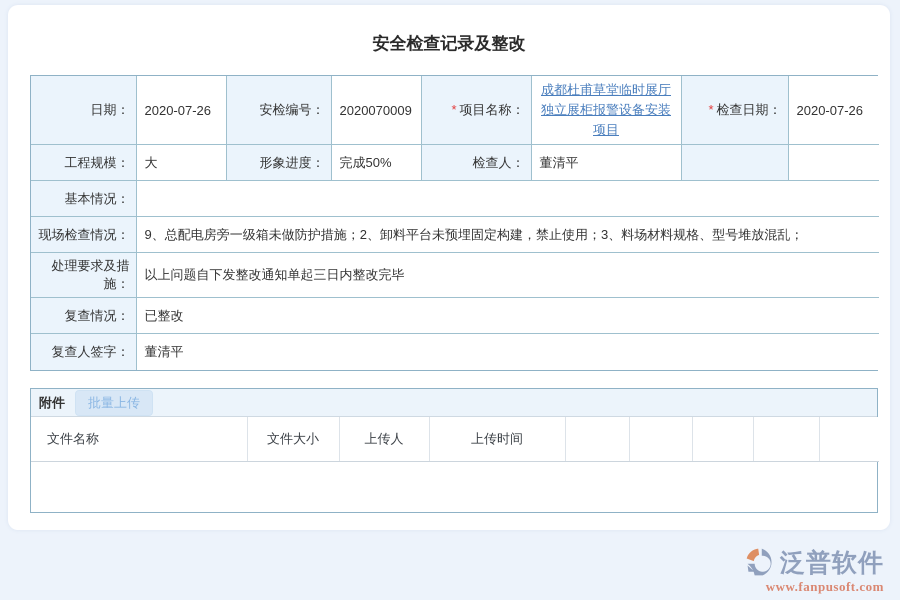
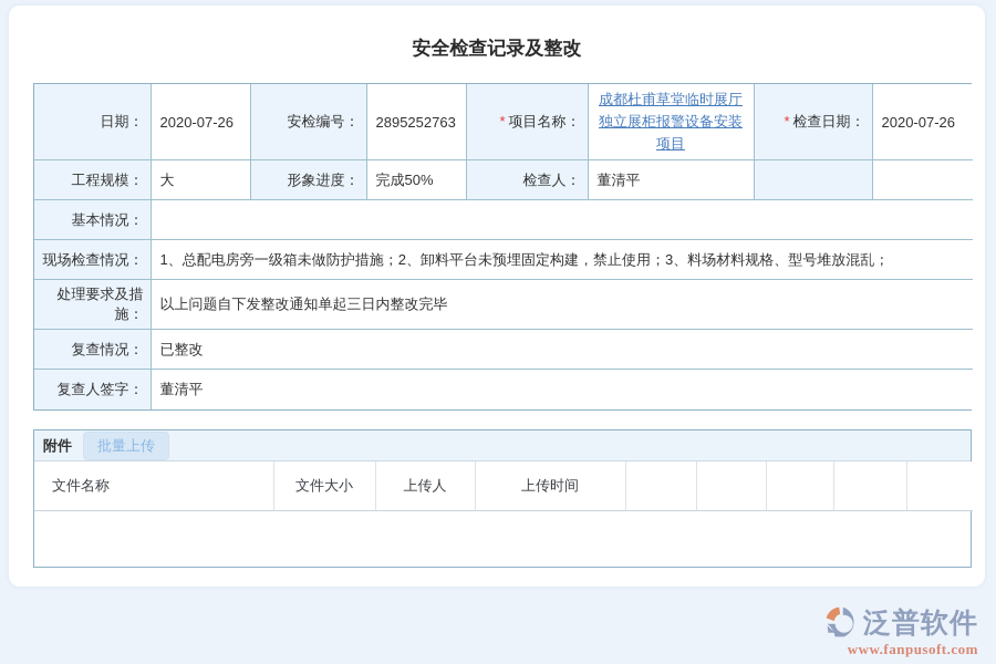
  安全检查记录及整改
- 日期：	2020-07-26	安检编号：	2020070009	* 项目名称：	成都杜甫草堂临时展厅独立展柜报警设备安装项目	* 检查日期：	2020-07-26
+ 日期：	2020-07-26	安检编号：	2895252763	* 项目名称：	成都杜甫草堂临时展厅独立展柜报警设备安装项目	* 检查日期：	2020-07-26
  工程规模：	大	形象进度：	完成50%	检查人：	董清平
  基本情况：
- 现场检查情况：	9、总配电房旁一级箱未做防护措施；2、卸料平台未预埋固定构建，禁止使用；3、料场材料规格、型号堆放混乱；
+ 现场检查情况：	1、总配电房旁一级箱未做防护措施；2、卸料平台未预埋固定构建，禁止使用；3、料场材料规格、型号堆放混乱；
  处理要求及措施：	以上问题自下发整改通知单起三日内整改完毕
  复查情况：	已整改
  复查人签字：	董清平
  附件
  批量上传
  文件名称	文件大小	上传人	上传时间
  泛普软件
  www.fanpusoft.com
